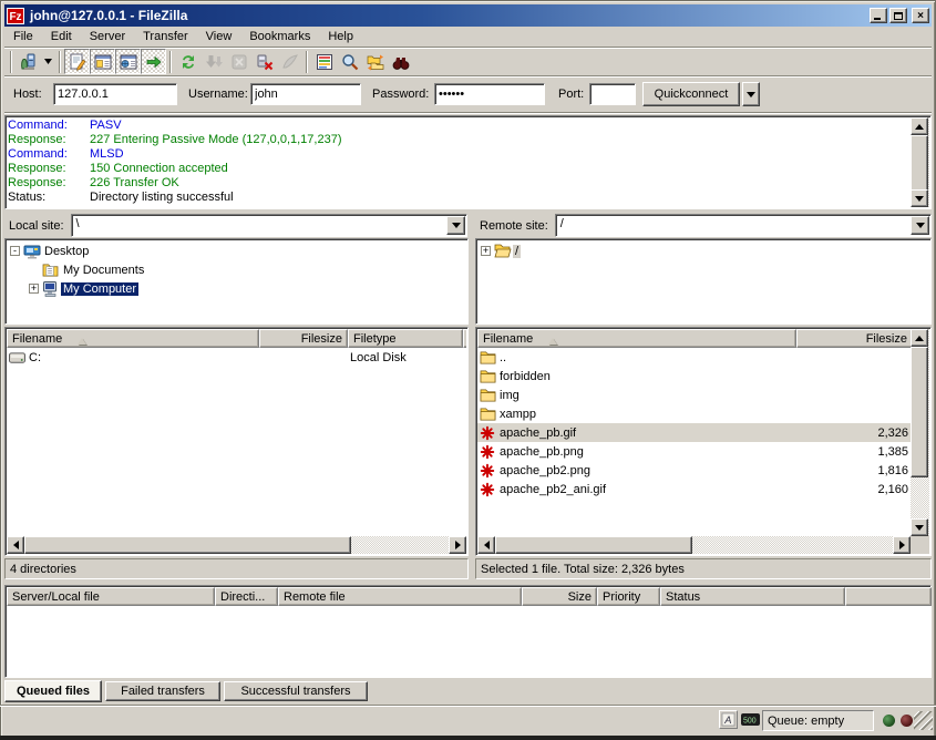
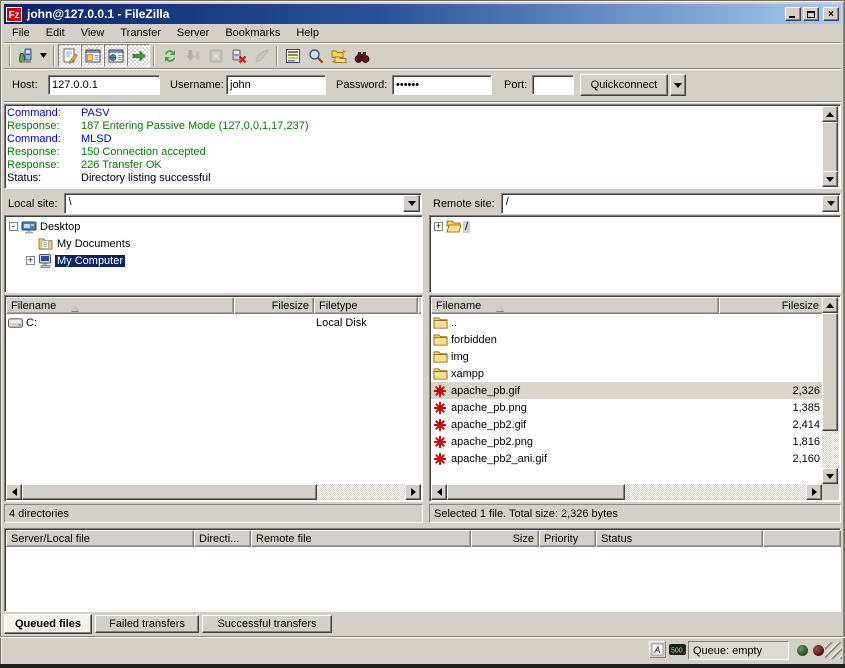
  Fz
  john@127.0.0.1 - FileZilla
  ×
  File
  Edit
- Server
+ View
  Transfer
- View
+ Server
  Bookmarks
  Help
  Host:
  127.0.0.1
  Username:
  john
  Password:
  ••••••
  Port:
  Quickconnect
  Command:
  PASV
  Response:
- 227 Entering Passive Mode (127,0,0,1,17,237)
+ 187 Entering Passive Mode (127,0,0,1,17,237)
  Command:
  MLSD
  Response:
  150 Connection accepted
  Response:
  226 Transfer OK
  Status:
  Directory listing successful
  Local site:
  \
  -
  Desktop
  My Documents
  +
  My Computer
  Filename
  Filesize
  Filetype
  C:
  Local Disk
  4 directories
  Remote site:
  /
  +
  /
  Filename
  Filesize
  ..
  forbidden
  img
  xampp
  apache_pb.gif
  2,326
  apache_pb.png
  1,385
+ apache_pb2.gif
+ 2,414
  apache_pb2.png
  1,816
  apache_pb2_ani.gif
  2,160
  Selected 1 file. Total size: 2,326 bytes
  Server/Local file
  Directi...
  Remote file
  Size
  Priority
  Status
  Queued files
  Failed transfers
  Successful transfers
  A
  Queue: empty
